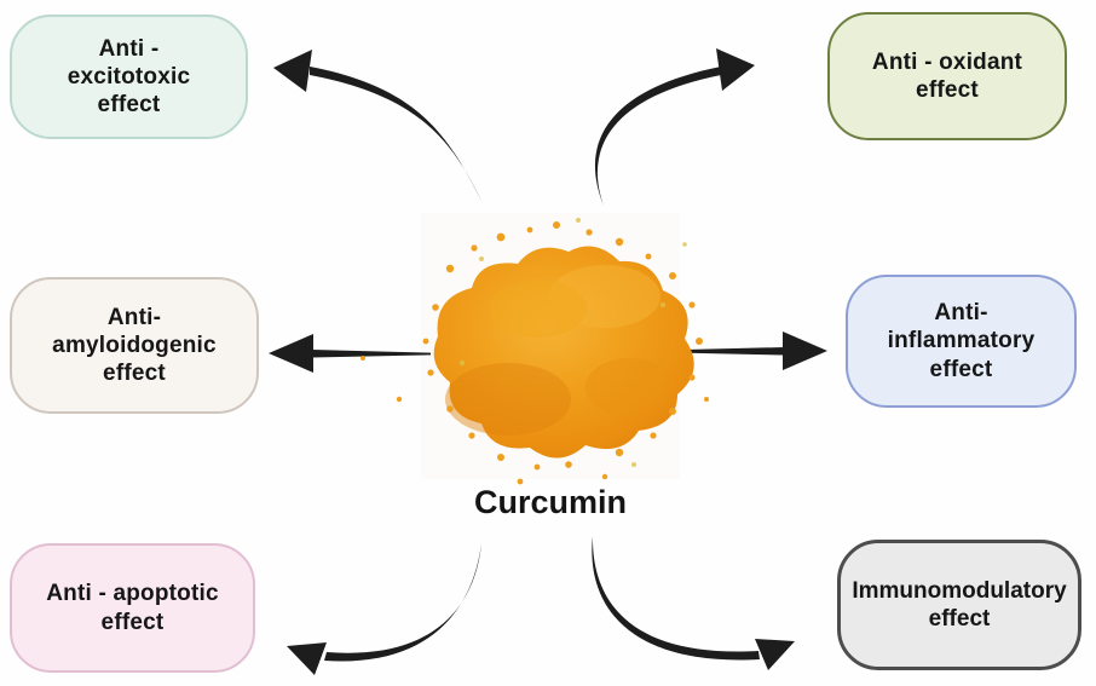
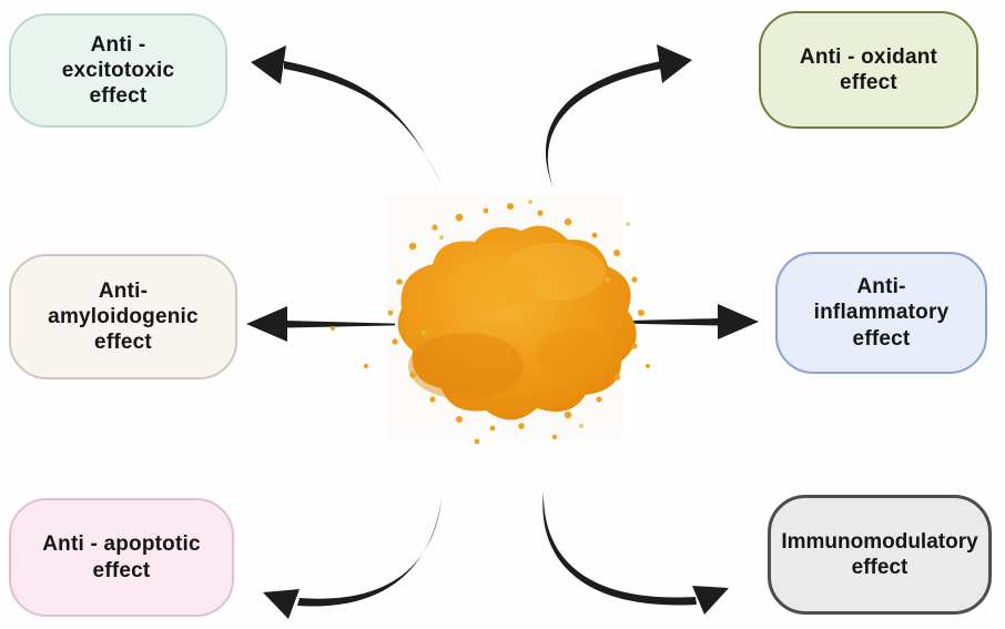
  Anti -
  excitotoxic
  effect
  Anti - oxidant
  effect
  Anti-
  amyloidogenic
  effect
  Anti-
  inflammatory
  effect
  Anti - apoptotic
  effect
  Immunomodulatory
  effect
- Curcumin
